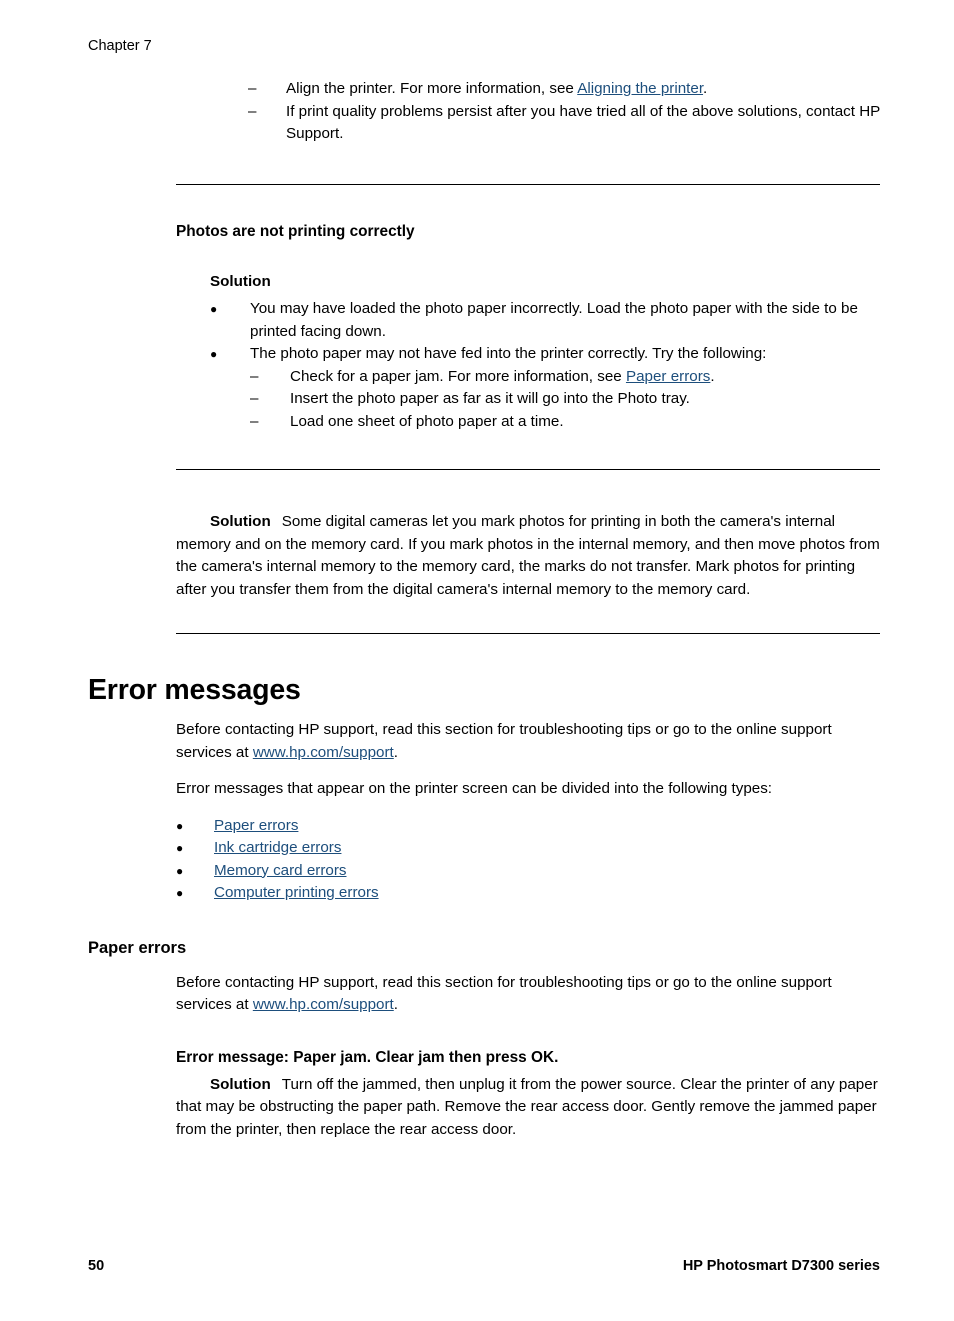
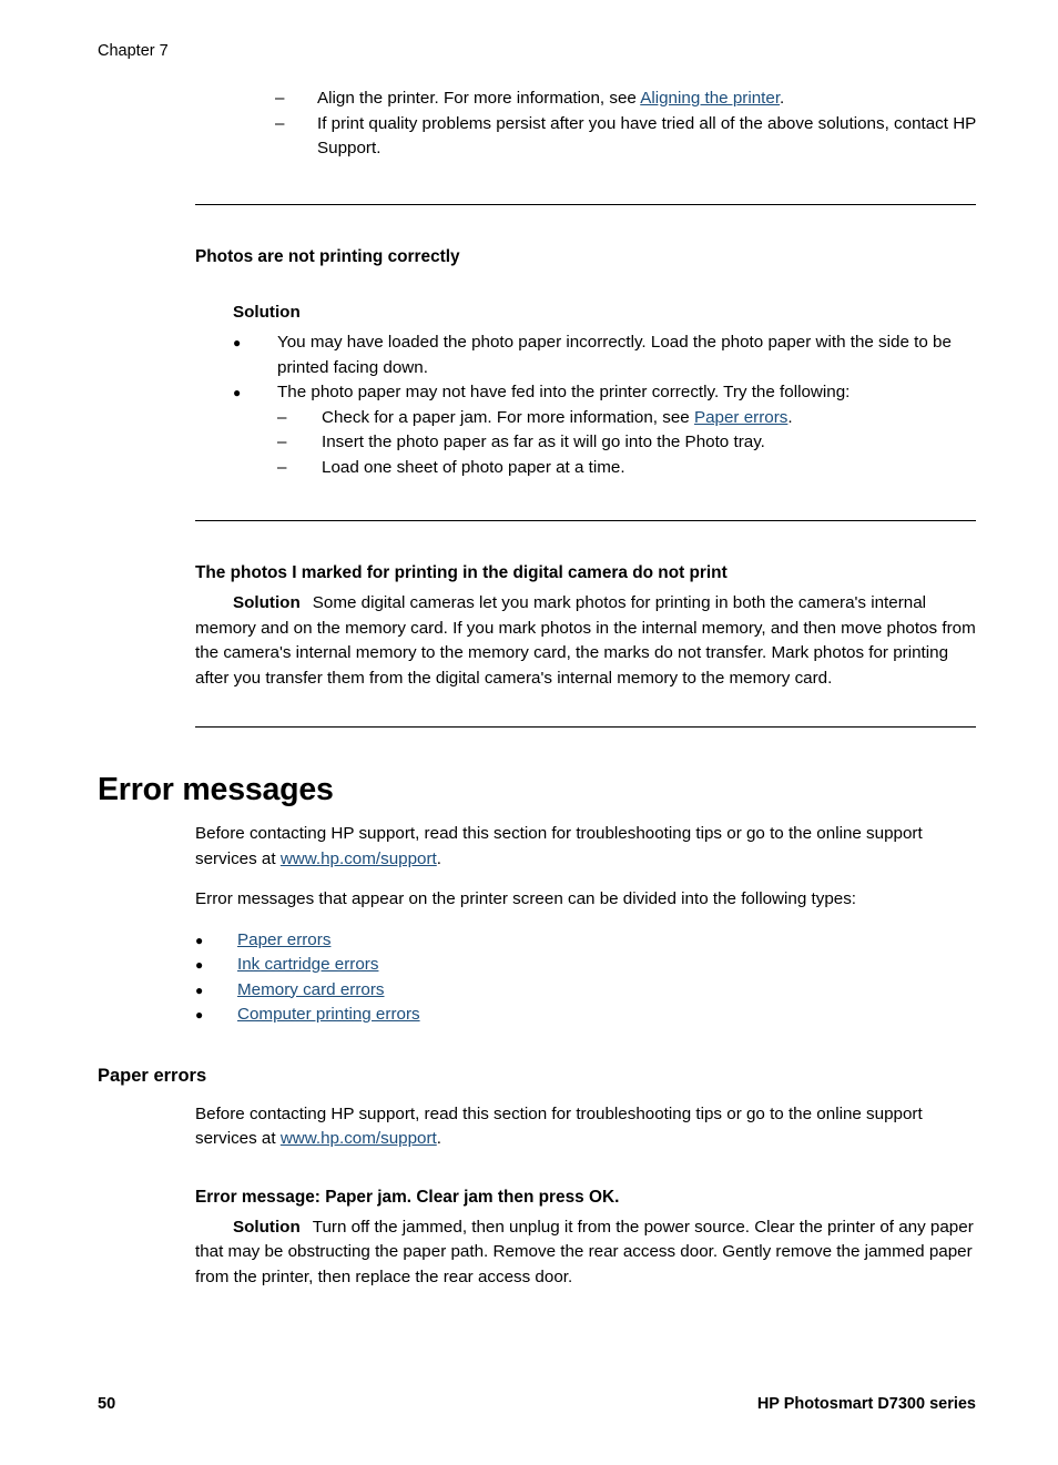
  Chapter 7
  –
  Align the printer. For more information, see Aligning the printer.
  –
  If print quality problems persist after you have tried all of the above solutions, contact HP Support.
  Photos are not printing correctly
  Solution
  ●
  You may have loaded the photo paper incorrectly. Load the photo paper with the side to be printed facing down.
  ●
  The photo paper may not have fed into the printer correctly. Try the following:
  –
  Check for a paper jam. For more information, see Paper errors.
  –
  Insert the photo paper as far as it will go into the Photo tray.
  –
  Load one sheet of photo paper at a time.
+ The photos I marked for printing in the digital camera do not print
  Solution Some digital cameras let you mark photos for printing in both the camera's internal memory and on the memory card. If you mark photos in the internal memory, and then move photos from the camera's internal memory to the memory card, the marks do not transfer. Mark photos for printing after you transfer them from the digital camera's internal memory to the memory card.
  Error messages
  Before contacting HP support, read this section for troubleshooting tips or go to the online support services at www.hp.com/support.
  Error messages that appear on the printer screen can be divided into the following types:
  ●
  Paper errors
  ●
  Ink cartridge errors
  ●
  Memory card errors
  ●
  Computer printing errors
  Paper errors
  Before contacting HP support, read this section for troubleshooting tips or go to the online support services at www.hp.com/support.
  Error message: Paper jam. Clear jam then press OK.
  Solution Turn off the jammed, then unplug it from the power source. Clear the printer of any paper that may be obstructing the paper path. Remove the rear access door. Gently remove the jammed paper from the printer, then replace the rear access door.
  50
  HP Photosmart D7300 series
